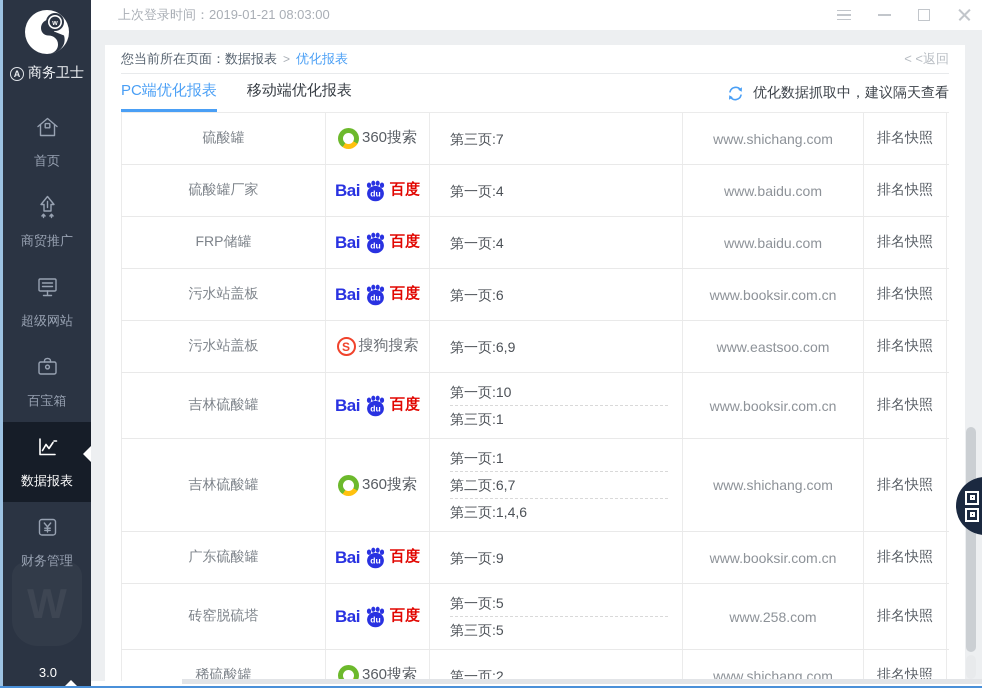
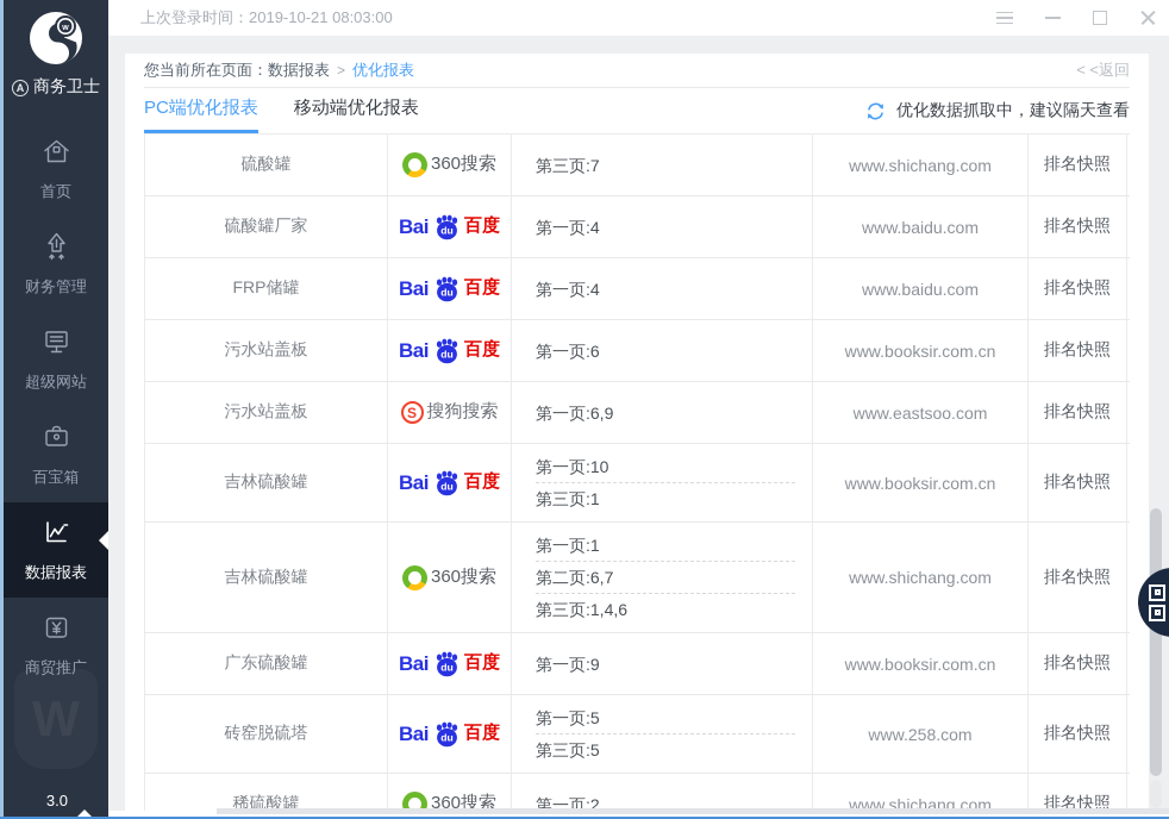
  A
  商务卫士
  首页
- 商贸推广
+ 财务管理
  超级网站
  百宝箱
  数据报表
- 财务管理
+ 商贸推广
  3.0
- 上次登录时间：2019-01-21 08:03:00
+ 上次登录时间：2019-10-21 08:03:00
  您当前所在页面：
  数据报表
  >
  优化报表
  < <返回
  PC端优化报表
  移动端优化报表
  优化数据抓取中，建议隔天查看
  硫酸罐
  360搜索
  第三页:7
  www.shichang.com
  排名快照
  硫酸罐厂家
  Bai
  du
  百度
  第一页:4
  www.baidu.com
  排名快照
  FRP储罐
  Bai
  du
  百度
  第一页:4
  www.baidu.com
  排名快照
  污水站盖板
  Bai
  du
  百度
  第一页:6
  www.booksir.com.cn
  排名快照
  污水站盖板
  S
  搜狗搜索
  第一页:6,9
  www.eastsoo.com
  排名快照
  吉林硫酸罐
  Bai
  du
  百度
  第一页:10
  第三页:1
  www.booksir.com.cn
  排名快照
  吉林硫酸罐
  360搜索
  第一页:1
  第二页:6,7
  第三页:1,4,6
  www.shichang.com
  排名快照
  广东硫酸罐
  Bai
  du
  百度
  第一页:9
  www.booksir.com.cn
  排名快照
  砖窑脱硫塔
  Bai
  du
  百度
  第一页:5
  第三页:5
  www.258.com
  排名快照
  稀硫酸罐
  360搜索
  第一页:2
  www.shichang.com
  排名快照
